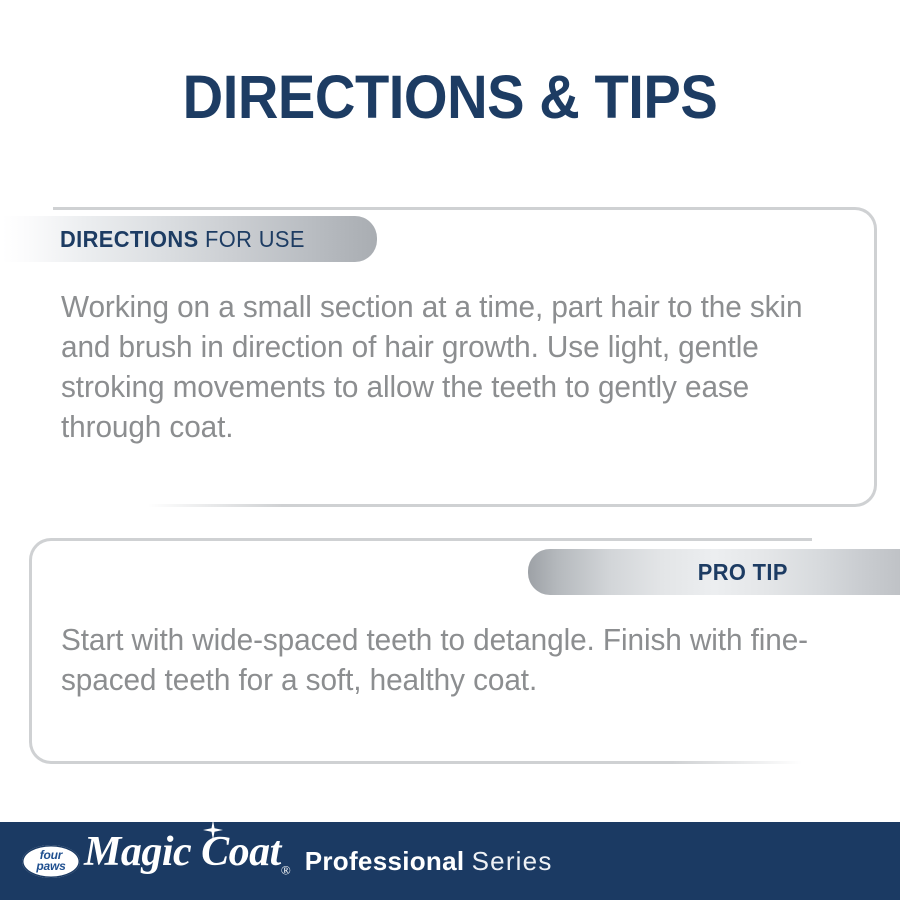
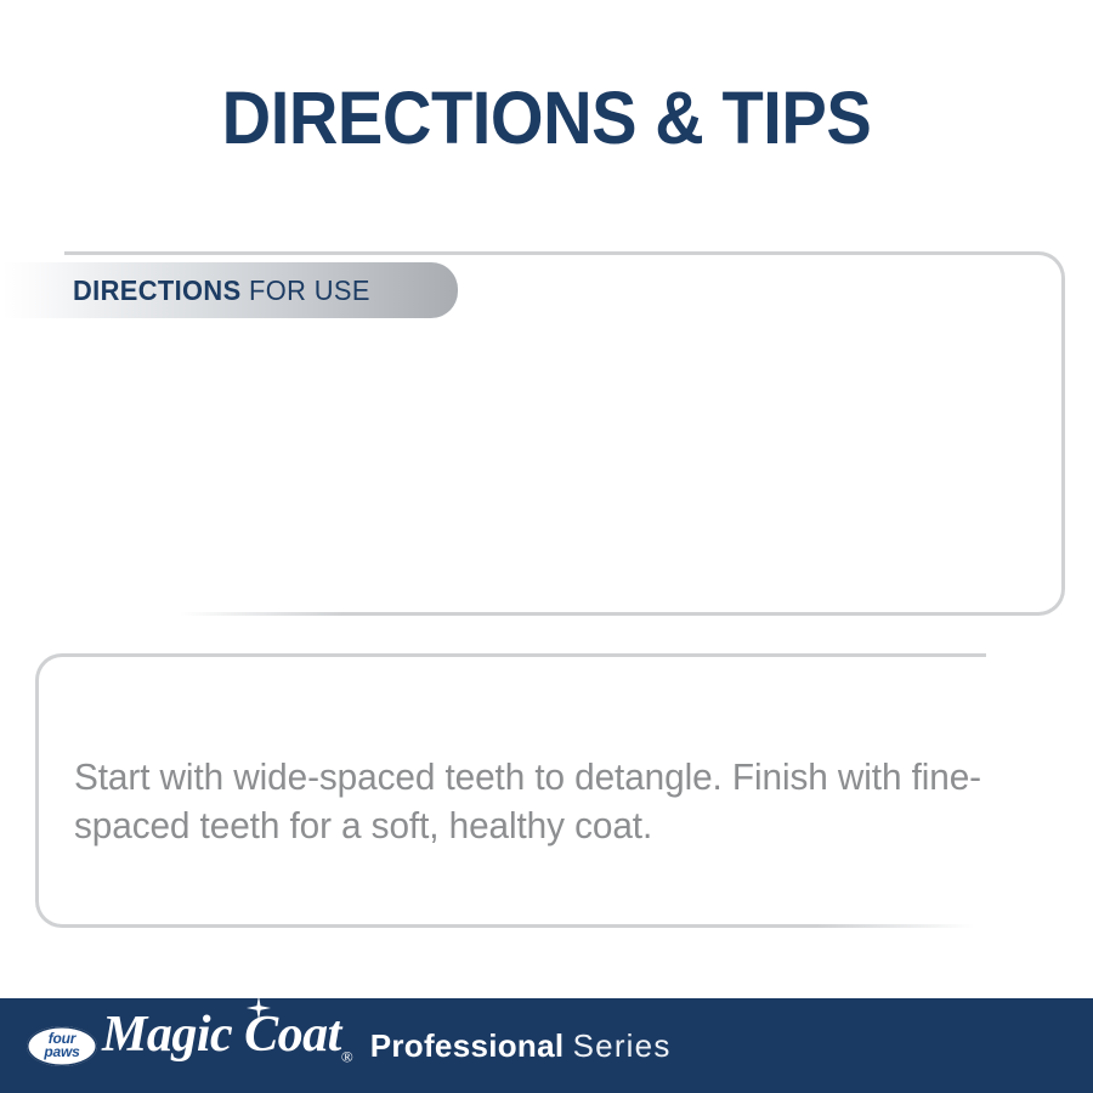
  DIRECTIONS & TIPS
  DIRECTIONS FOR USE
- Working on a small section at a time, part hair to the skin and brush in direction of hair growth. Use light, gentle stroking movements to allow the teeth to gently ease through coat.
- PRO TIP
  Start with wide-spaced teeth to detangle. Finish with fine-spaced teeth for a soft, healthy coat.
  four
  paws
  Magic Coat®
  Professional Series
